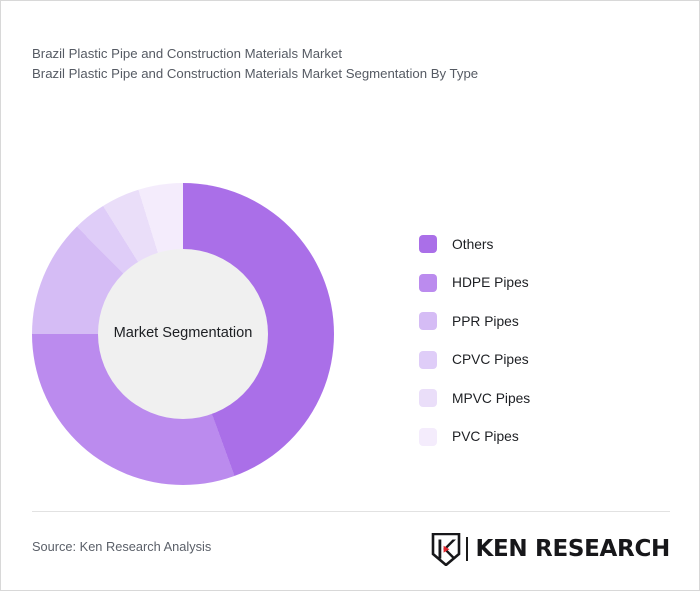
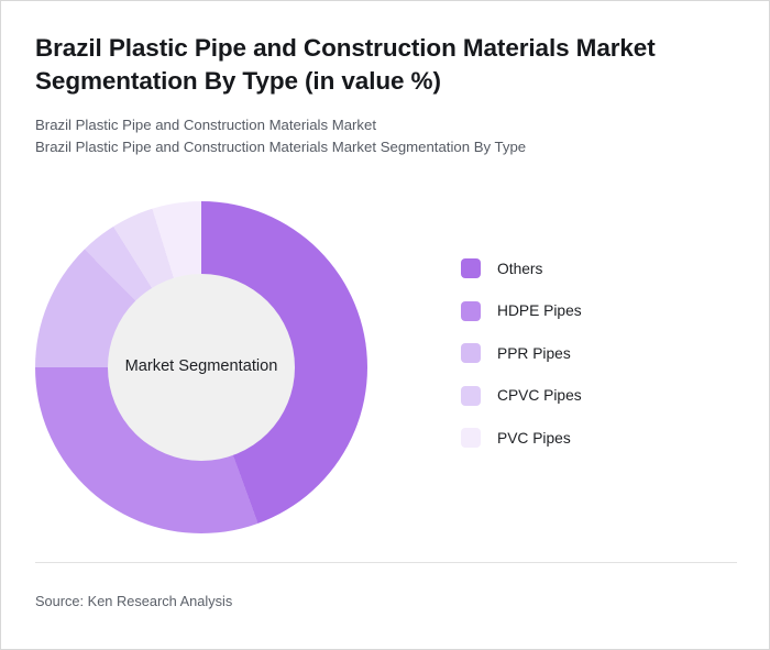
+ Brazil Plastic Pipe and Construction Materials Market Segmentation By Type (in value %)
  Brazil Plastic Pipe and Construction Materials Market
  Brazil Plastic Pipe and Construction Materials Market Segmentation By Type
  Market Segmentation
  Others
  HDPE Pipes
  PPR Pipes
  CPVC Pipes
- MPVC Pipes
  PVC Pipes
  Source: Ken Research Analysis
- KEN RESEARCH
